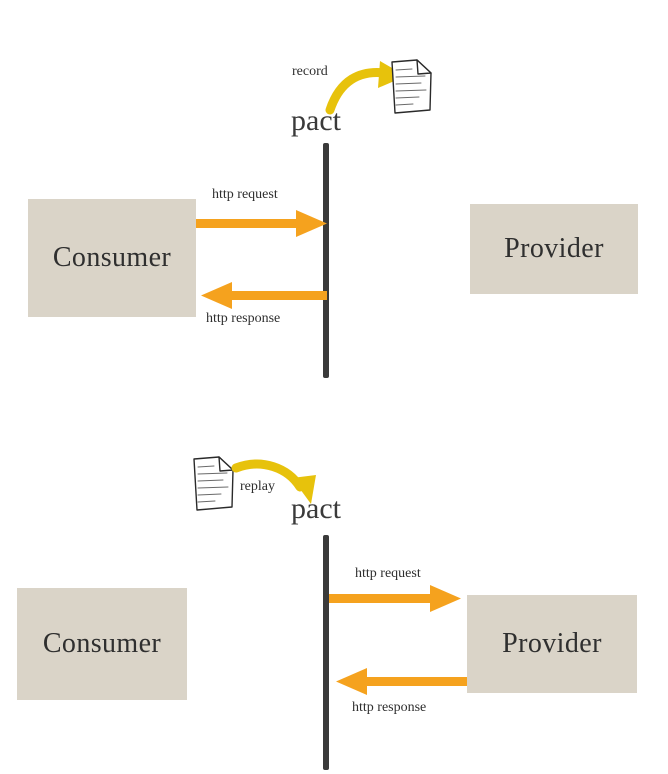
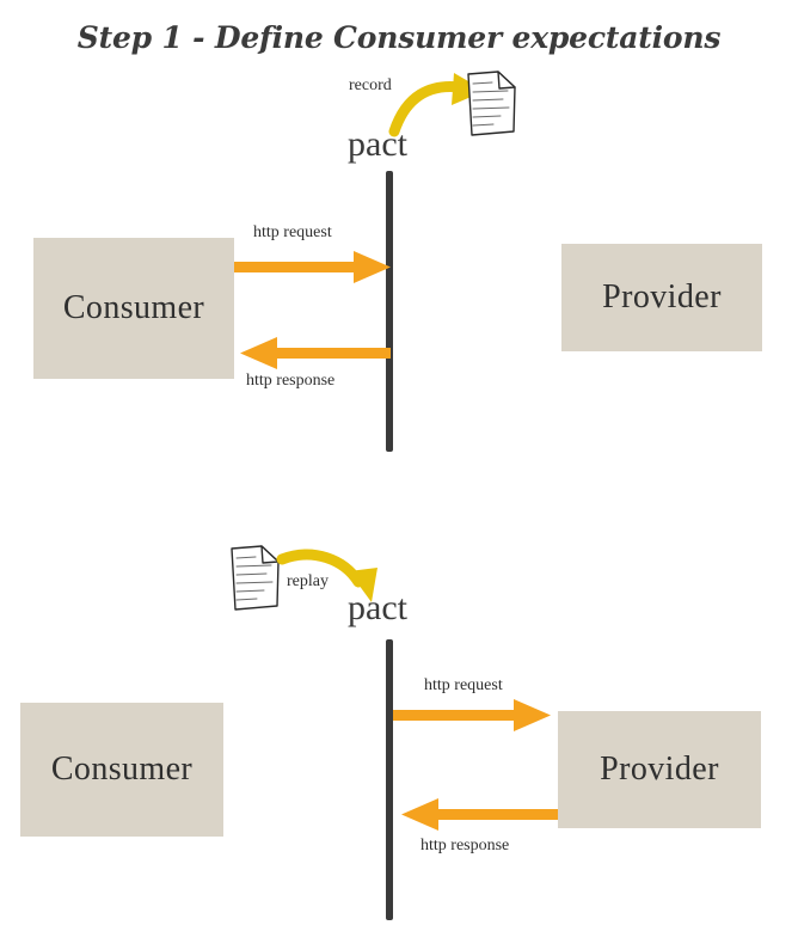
+ Step 1 - Define Consumer expectations
  record
  pact
  Consumer
  Provider
  http request
  http response
  replay
  pact
  Consumer
  Provider
  http request
  http response
